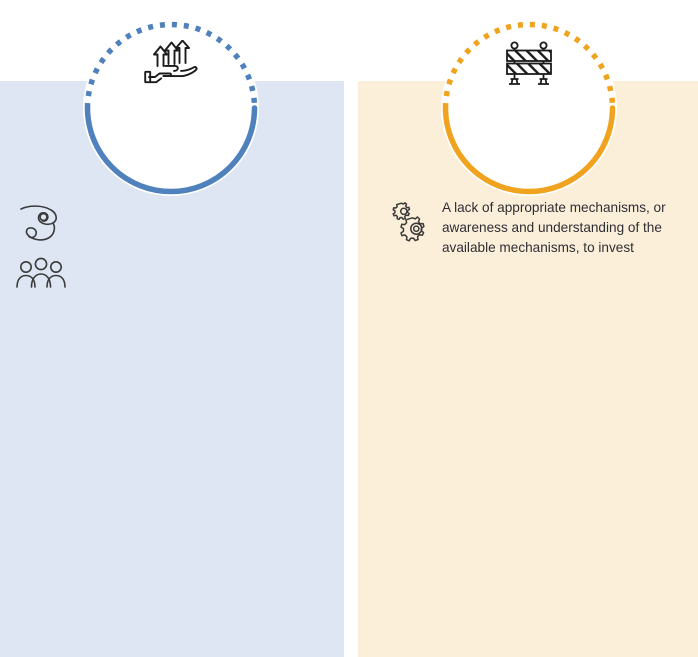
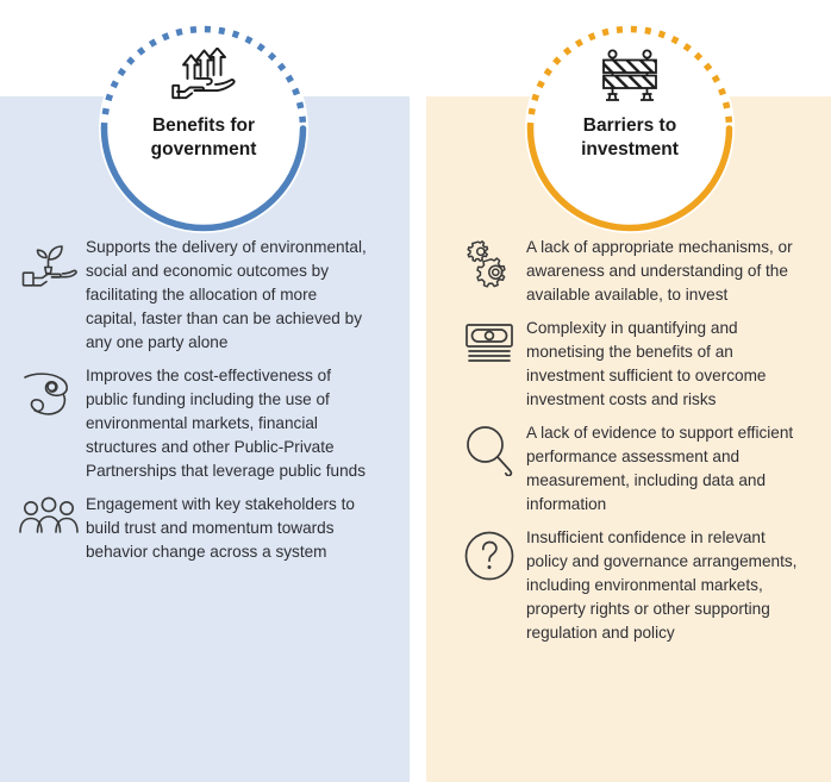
+ Benefits for
+ government
+ Barriers to
+ investment
+ Supports the delivery of environmental, social and economic outcomes by facilitating the allocation of more capital, faster than can be achieved by any one party alone
+ Improves the cost-effectiveness of public funding including the use of environmental markets, financial structures and other Public-Private Partnerships that leverage public funds
+ Engagement with key stakeholders to build trust and momentum towards behavior change across a system
- A lack of appropriate mechanisms, or awareness and understanding of the available mechanisms, to invest
+ A lack of appropriate mechanisms, or awareness and understanding of the available available, to invest
+ Complexity in quantifying and monetising the benefits of an investment sufficient to overcome investment costs and risks
+ A lack of evidence to support efficient performance assessment and measurement, including data and information
+ Insufficient confidence in relevant policy and governance arrangements, including environmental markets, property rights or other supporting regulation and policy
